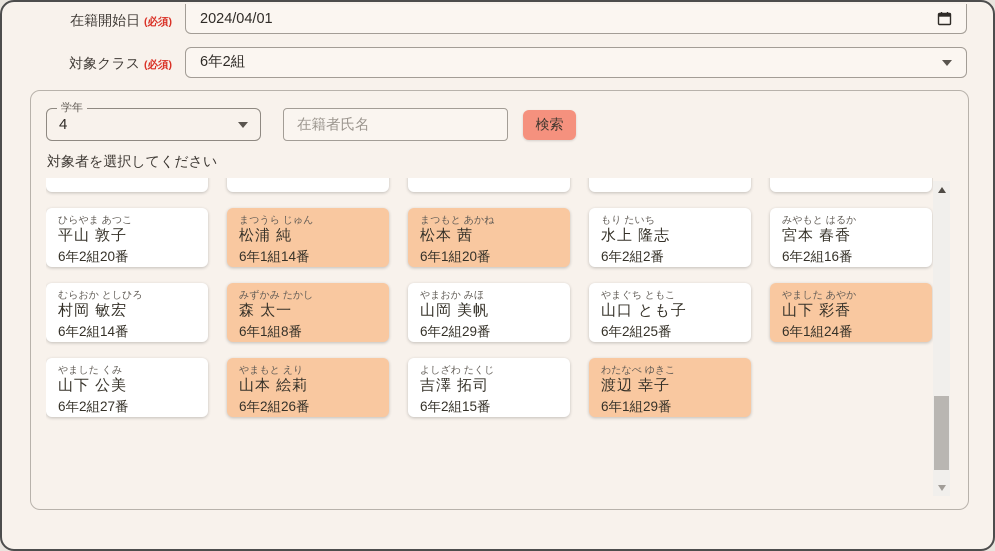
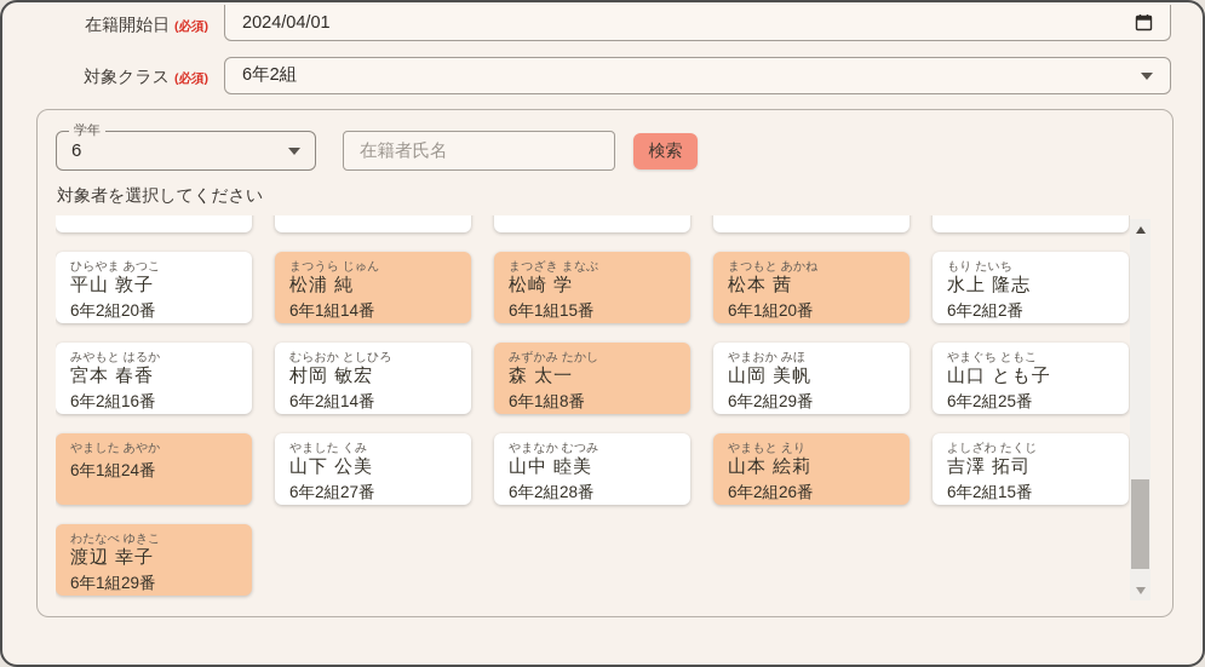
  在籍開始日 (必須)
  2024/04/01
  対象クラス (必須)
  6年2組
  学年
- 4
+ 6
  在籍者氏名
  検索
  対象者を選択してください
  ひらやま あつこ
  平山 敦子
  6年2組20番
  まつうら じゅん
  松浦 純
  6年1組14番
+ まつざき まなぶ
+ 松崎 学
+ 6年1組15番
  まつもと あかね
  松本 茜
  6年1組20番
  もり たいち
  水上 隆志
  6年2組2番
  みやもと はるか
  宮本 春香
  6年2組16番
  むらおか としひろ
  村岡 敏宏
  6年2組14番
  みずかみ たかし
  森 太一
  6年1組8番
  やまおか みほ
  山岡 美帆
  6年2組29番
  やまぐち ともこ
  山口 とも子
  6年2組25番
  やました あやか
- 山下 彩香
  6年1組24番
  やました くみ
  山下 公美
  6年2組27番
+ やまなか むつみ
+ 山中 睦美
+ 6年2組28番
  やまもと えり
  山本 絵莉
  6年2組26番
  よしざわ たくじ
  吉澤 拓司
  6年2組15番
  わたなべ ゆきこ
  渡辺 幸子
  6年1組29番
